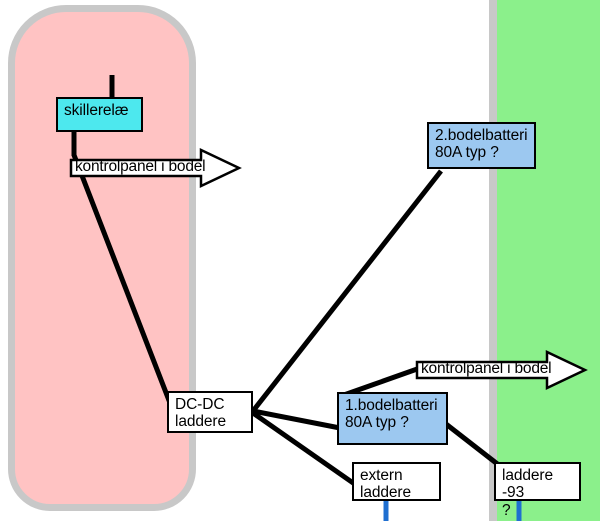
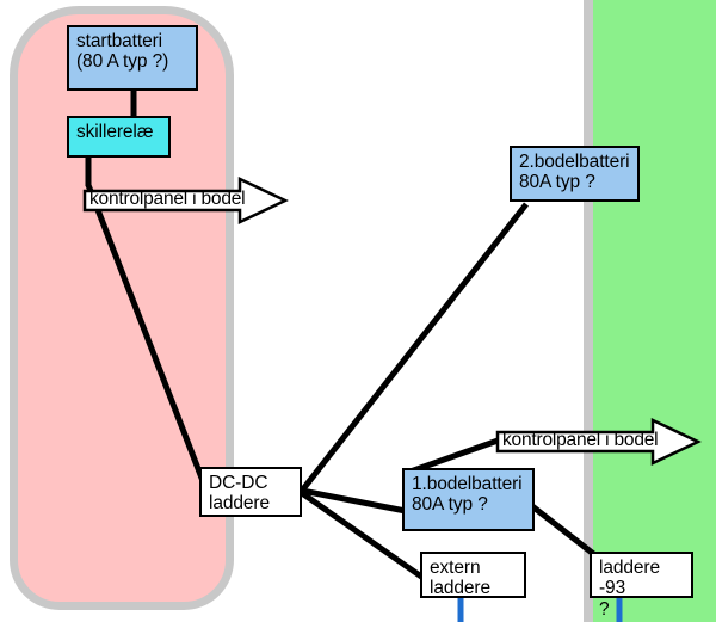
+ startbatteri
+ (80 A typ ?)
  skillerelæ
  2.bodelbatteri
  80A typ ?
  DC-DC
  laddere
  1.bodelbatteri
  80A typ ?
  extern
  laddere
  laddere -93
  ?
  kontrolpanel i bodel
  kontrolpanel i bodel
